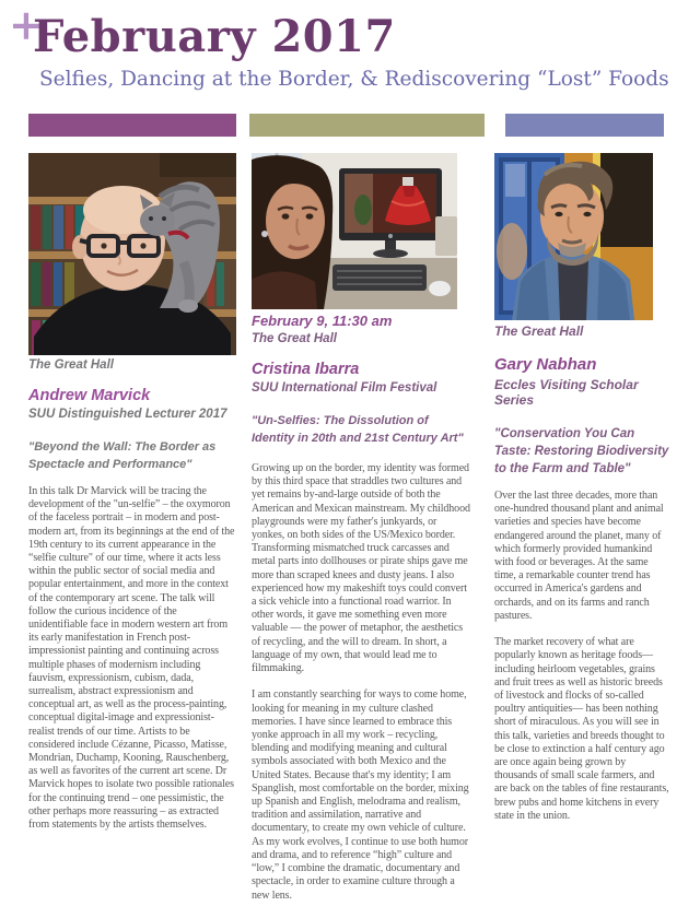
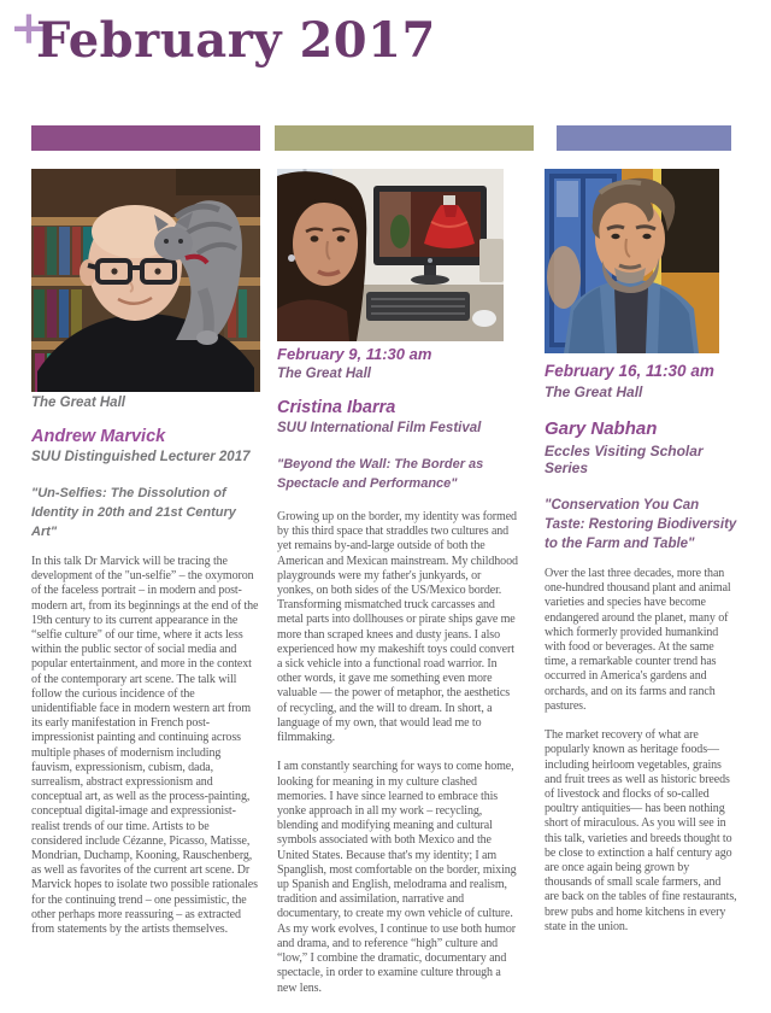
  +
  February 2017
- Selfies, Dancing at the Border, & Rediscovering “Lost” Foods
  The Great Hall
  Andrew Marvick
  SUU Distinguished Lecturer 2017
- "Beyond the Wall: The Border as Spectacle and Performance"
+ "Un-Selfies: The Dissolution of Identity in 20th and 21st Century Art"
  In this talk Dr Marvick will be tracing the development of the "un-selfie” – the oxymoron of the faceless portrait – in modern and post-modern art, from its beginnings at the end of the 19th century to its current appearance in the “selfie culture" of our time, where it acts less within the public sector of social media and popular entertainment, and more in the context of the contemporary art scene. The talk will follow the curious incidence of the unidentifiable face in modern western art from its early manifestation in French post-impressionist painting and continuing across multiple phases of modernism including fauvism, expressionism, cubism, dada, surrealism, abstract expressionism and conceptual art, as well as the process-painting, conceptual digital-image and expressionist-realist trends of our time. Artists to be considered include Cézanne, Picasso, Matisse, Mondrian, Duchamp, Kooning, Rauschenberg, as well as favorites of the current art scene. Dr Marvick hopes to isolate two possible rationales for the continuing trend – one pessimistic, the other perhaps more reassuring – as extracted from statements by the artists themselves.
  February 9, 11:30 am
  The Great Hall
  Cristina Ibarra
  SUU International Film Festival
- "Un-Selfies: The Dissolution of Identity in 20th and 21st Century Art"
+ "Beyond the Wall: The Border as Spectacle and Performance"
  Growing up on the border, my identity was formed by this third space that straddles two cultures and yet remains by-and-large outside of both the American and Mexican mainstream. My childhood playgrounds were my father's junkyards, or yonkes, on both sides of the US/Mexico border. Transforming mismatched truck carcasses and metal parts into dollhouses or pirate ships gave me more than scraped knees and dusty jeans. I also experienced how my makeshift toys could convert a sick vehicle into a functional road warrior. In other words, it gave me something even more valuable — the power of metaphor, the aesthetics of recycling, and the will to dream. In short, a language of my own, that would lead me to filmmaking.
  I am constantly searching for ways to come home, looking for meaning in my culture clashed memories. I have since learned to embrace this yonke approach in all my work – recycling, blending and modifying meaning and cultural symbols associated with both Mexico and the United States. Because that's my identity; I am Spanglish, most comfortable on the border, mixing up Spanish and English, melodrama and realism, tradition and assimilation, narrative and documentary, to create my own vehicle of culture. As my work evolves, I continue to use both humor and drama, and to reference “high” culture and “low,” I combine the dramatic, documentary and spectacle, in order to examine culture through a new lens.
+ February 16, 11:30 am
  The Great Hall
  Gary Nabhan
  Eccles Visiting Scholar Series
  "Conservation You Can Taste: Restoring Biodiversity to the Farm and Table"
  Over the last three decades, more than one-hundred thousand plant and animal varieties and species have become endangered around the planet, many of which formerly provided humankind with food or beverages. At the same time, a remarkable counter trend has occurred in America's gardens and orchards, and on its farms and ranch pastures.
  The market recovery of what are popularly known as heritage foods—including heirloom vegetables, grains and fruit trees as well as historic breeds of livestock and flocks of so-called poultry antiquities— has been nothing short of miraculous. As you will see in this talk, varieties and breeds thought to be close to extinction a half century ago are once again being grown by thousands of small scale farmers, and are back on the tables of fine restaurants, brew pubs and home kitchens in every state in the union.
